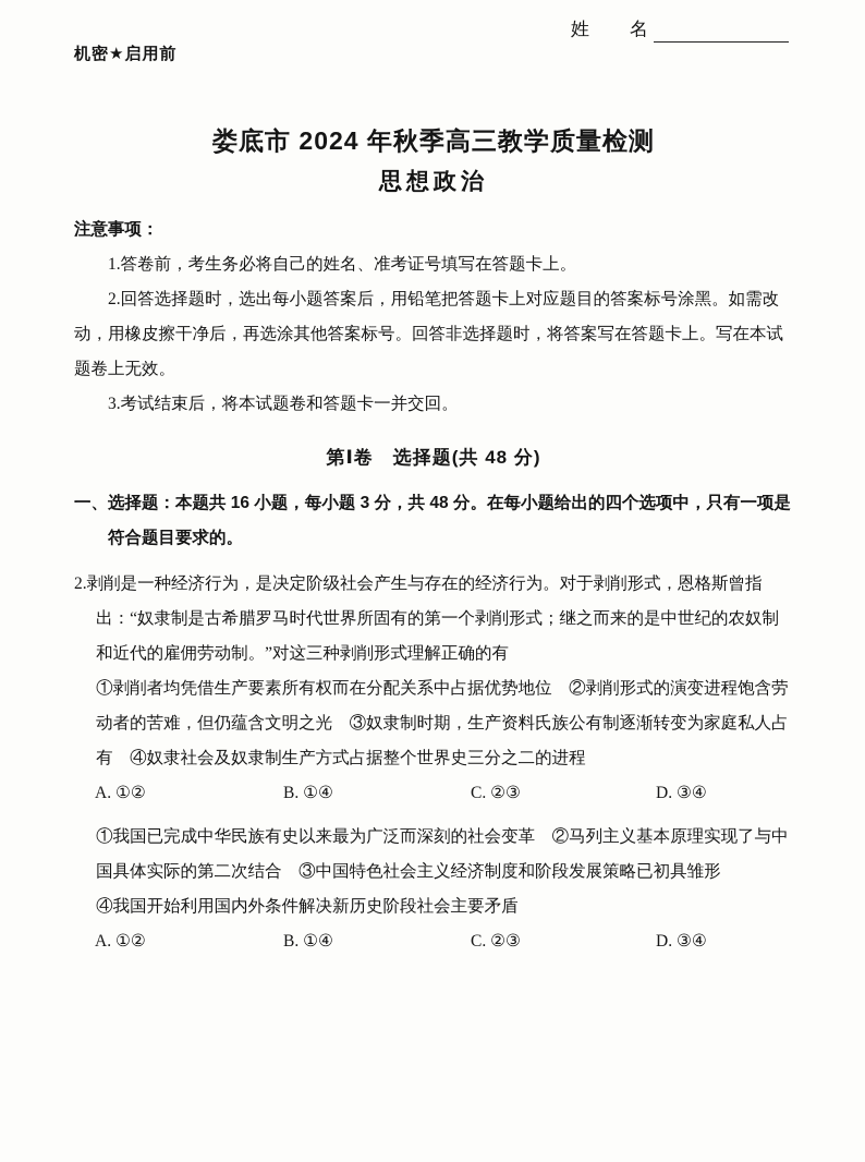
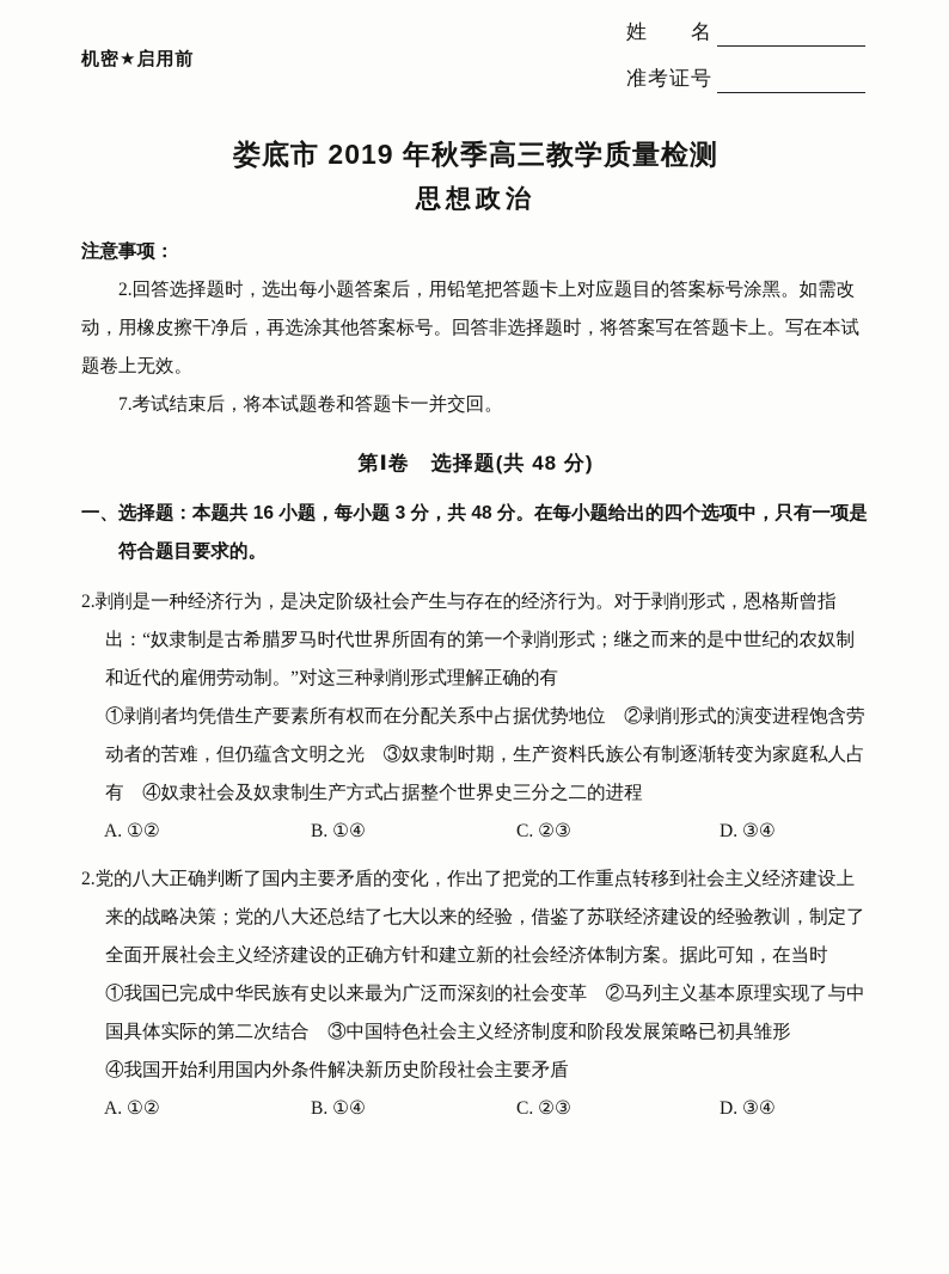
  机密★启用前
  姓 名
+ 准考证号
- 娄底市 2024 年秋季高三教学质量检测
+ 娄底市 2019 年秋季高三教学质量检测
  思想政治
  注意事项：
- 1.答卷前，考生务必将自己的姓名、准考证号填写在答题卡上。
  2.回答选择题时，选出每小题答案后，用铅笔把答题卡上对应题目的答案标号涂黑。如需改动，用橡皮擦干净后，再选涂其他答案标号。回答非选择题时，将答案写在答题卡上。写在本试题卷上无效。
- 3.考试结束后，将本试题卷和答题卡一并交回。
+ 7.考试结束后，将本试题卷和答题卡一并交回。
  第Ⅰ卷 选择题(共 48 分)
  一、选择题：本题共 16 小题，每小题 3 分，共 48 分。在每小题给出的四个选项中，只有一项是符合题目要求的。
  2.剥削是一种经济行为，是决定阶级社会产生与存在的经济行为。对于剥削形式，恩格斯曾指出：“奴隶制是古希腊罗马时代世界所固有的第一个剥削形式；继之而来的是中世纪的农奴制和近代的雇佣劳动制。”对这三种剥削形式理解正确的有
  ①剥削者均凭借生产要素所有权而在分配关系中占据优势地位 ②剥削形式的演变进程饱含劳动者的苦难，但仍蕴含文明之光 ③奴隶制时期，生产资料氏族公有制逐渐转变为家庭私人占有 ④奴隶社会及奴隶制生产方式占据整个世界史三分之二的进程
  A. ①②
  B. ①④
  C. ②③
  D. ③④
+ 2.党的八大正确判断了国内主要矛盾的变化，作出了把党的工作重点转移到社会主义经济建设上来的战略决策；党的八大还总结了七大以来的经验，借鉴了苏联经济建设的经验教训，制定了全面开展社会主义经济建设的正确方针和建立新的社会经济体制方案。据此可知，在当时
  ①我国已完成中华民族有史以来最为广泛而深刻的社会变革 ②马列主义基本原理实现了与中国具体实际的第二次结合 ③中国特色社会主义经济制度和阶段发展策略已初具雏形
  ④我国开始利用国内外条件解决新历史阶段社会主要矛盾
  A. ①②
  B. ①④
  C. ②③
  D. ③④
